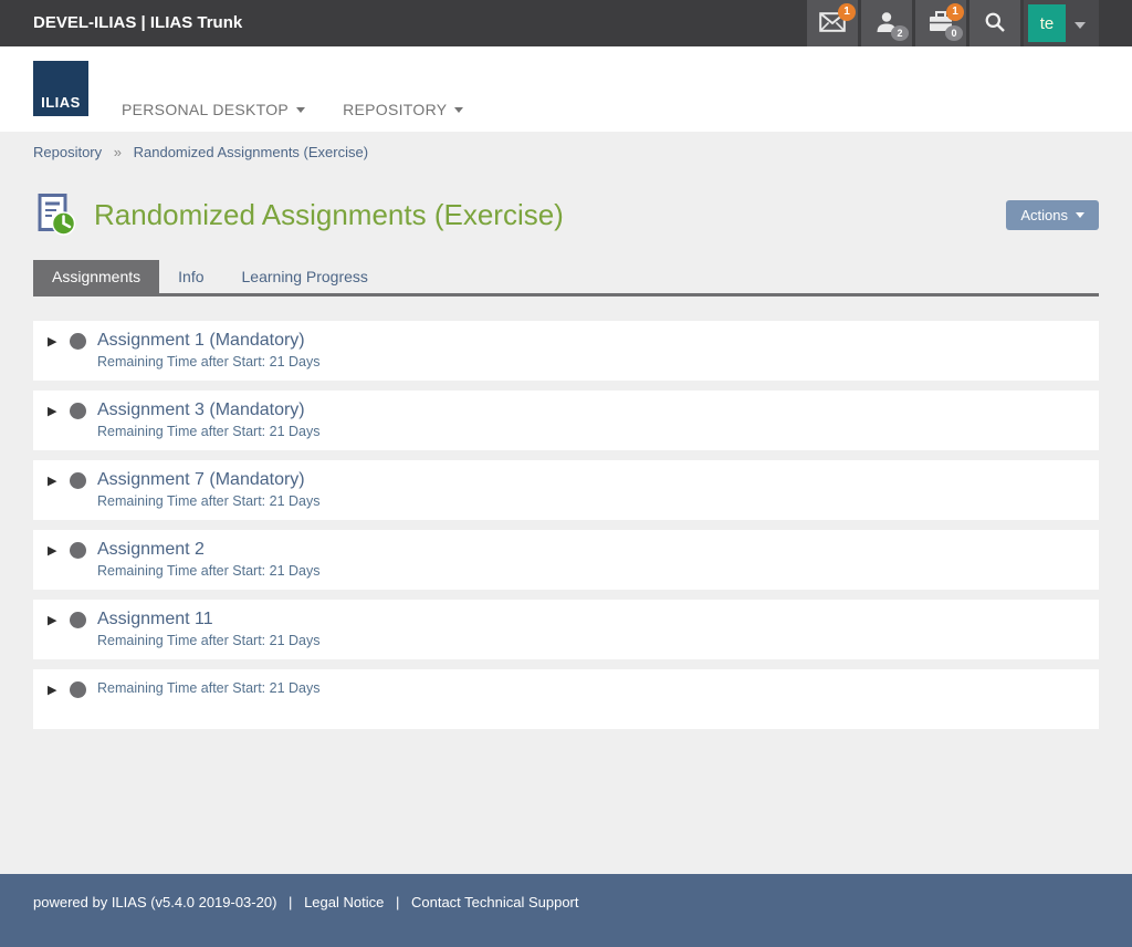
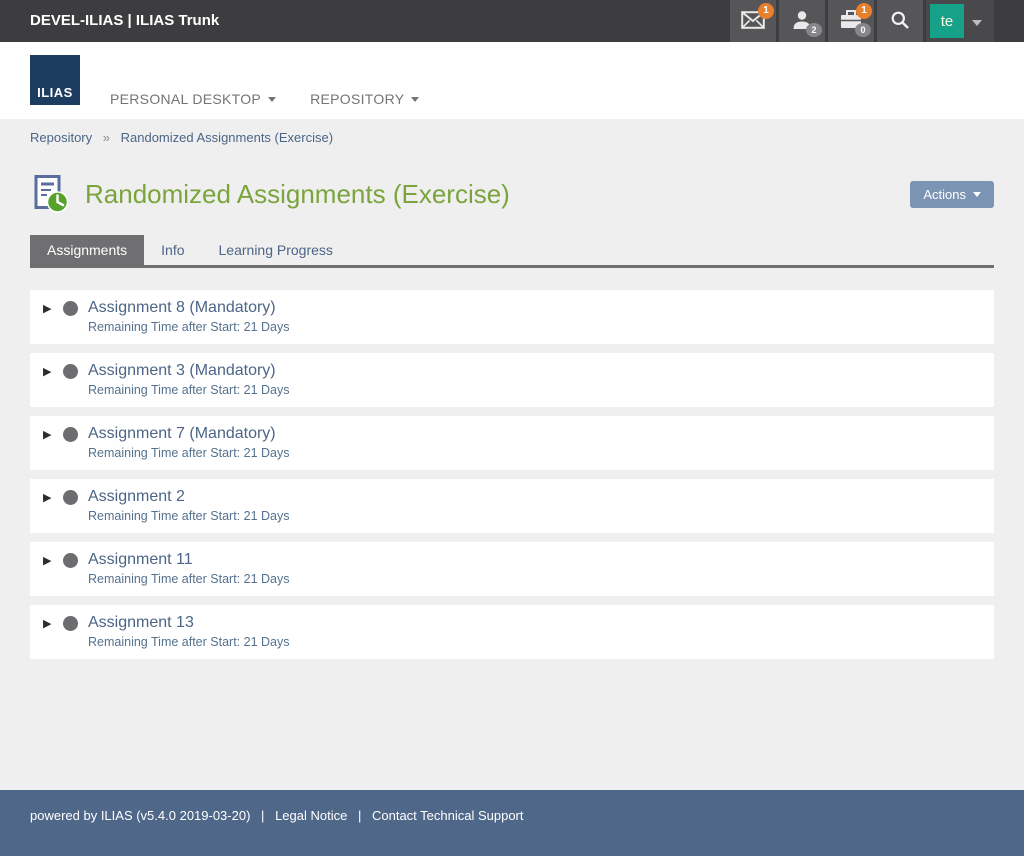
  DEVEL-ILIAS | ILIAS Trunk
  1
  2
  1
  0
  te
  ILIAS
  PERSONAL DESKTOP
  REPOSITORY
  Repository » Randomized Assignments (Exercise)
  Randomized Assignments (Exercise)
  Actions
  Assignments
  Info
  Learning Progress
  ▶
- Assignment 1 (Mandatory)
+ Assignment 8 (Mandatory)
  Remaining Time after Start: 21 Days
  ▶
  Assignment 3 (Mandatory)
  Remaining Time after Start: 21 Days
  ▶
  Assignment 7 (Mandatory)
  Remaining Time after Start: 21 Days
  ▶
  Assignment 2
  Remaining Time after Start: 21 Days
  ▶
  Assignment 11
  Remaining Time after Start: 21 Days
  ▶
+ Assignment 13
  Remaining Time after Start: 21 Days
  powered by ILIAS (v5.4.0 2019-03-20) | Legal Notice | Contact Technical Support
